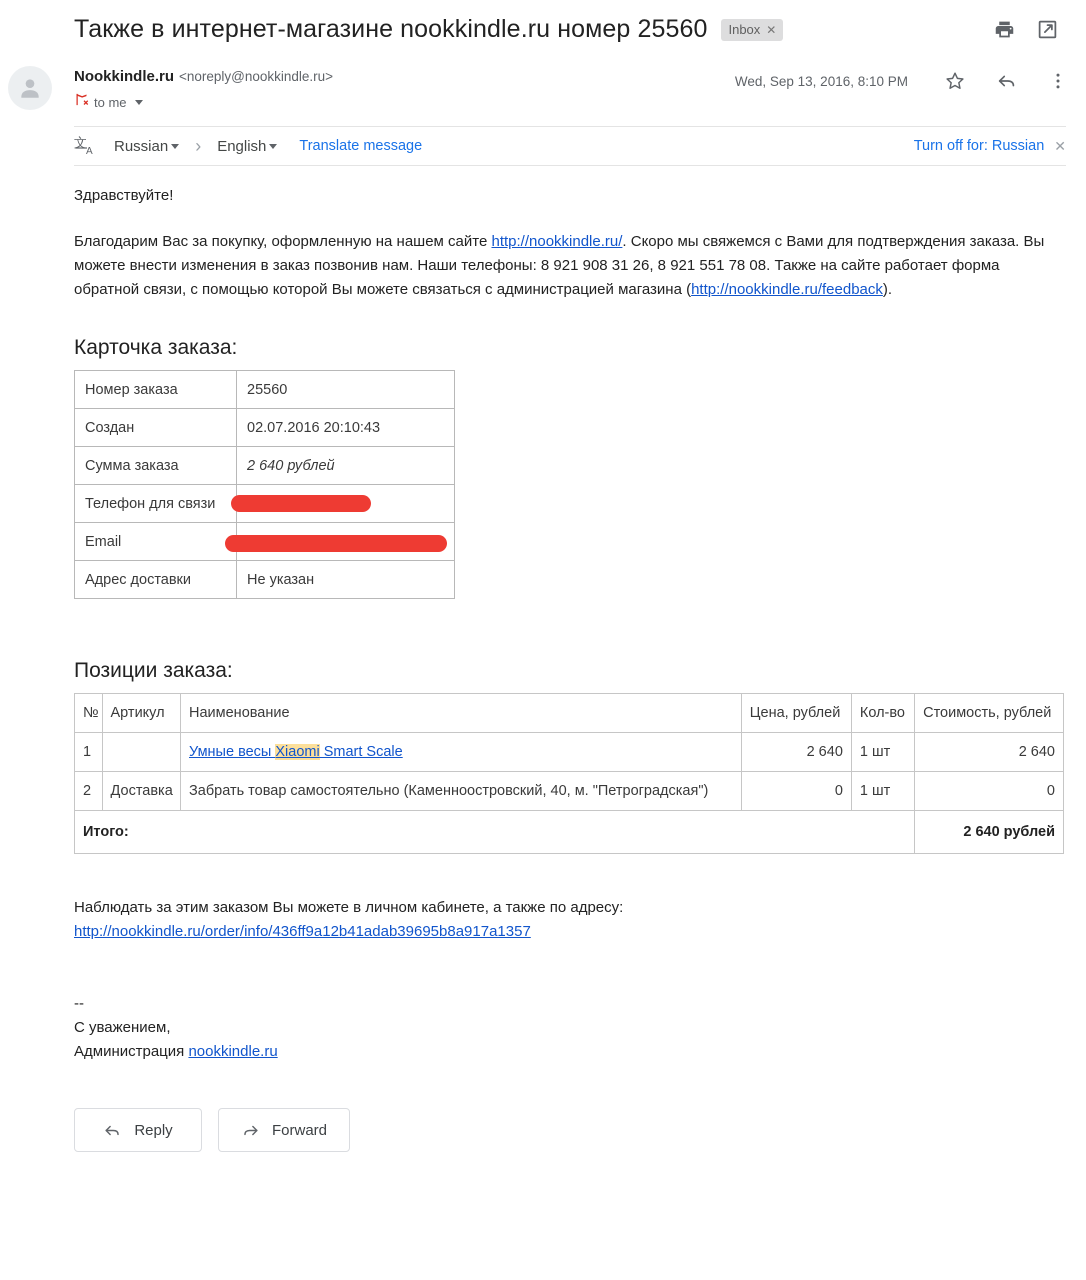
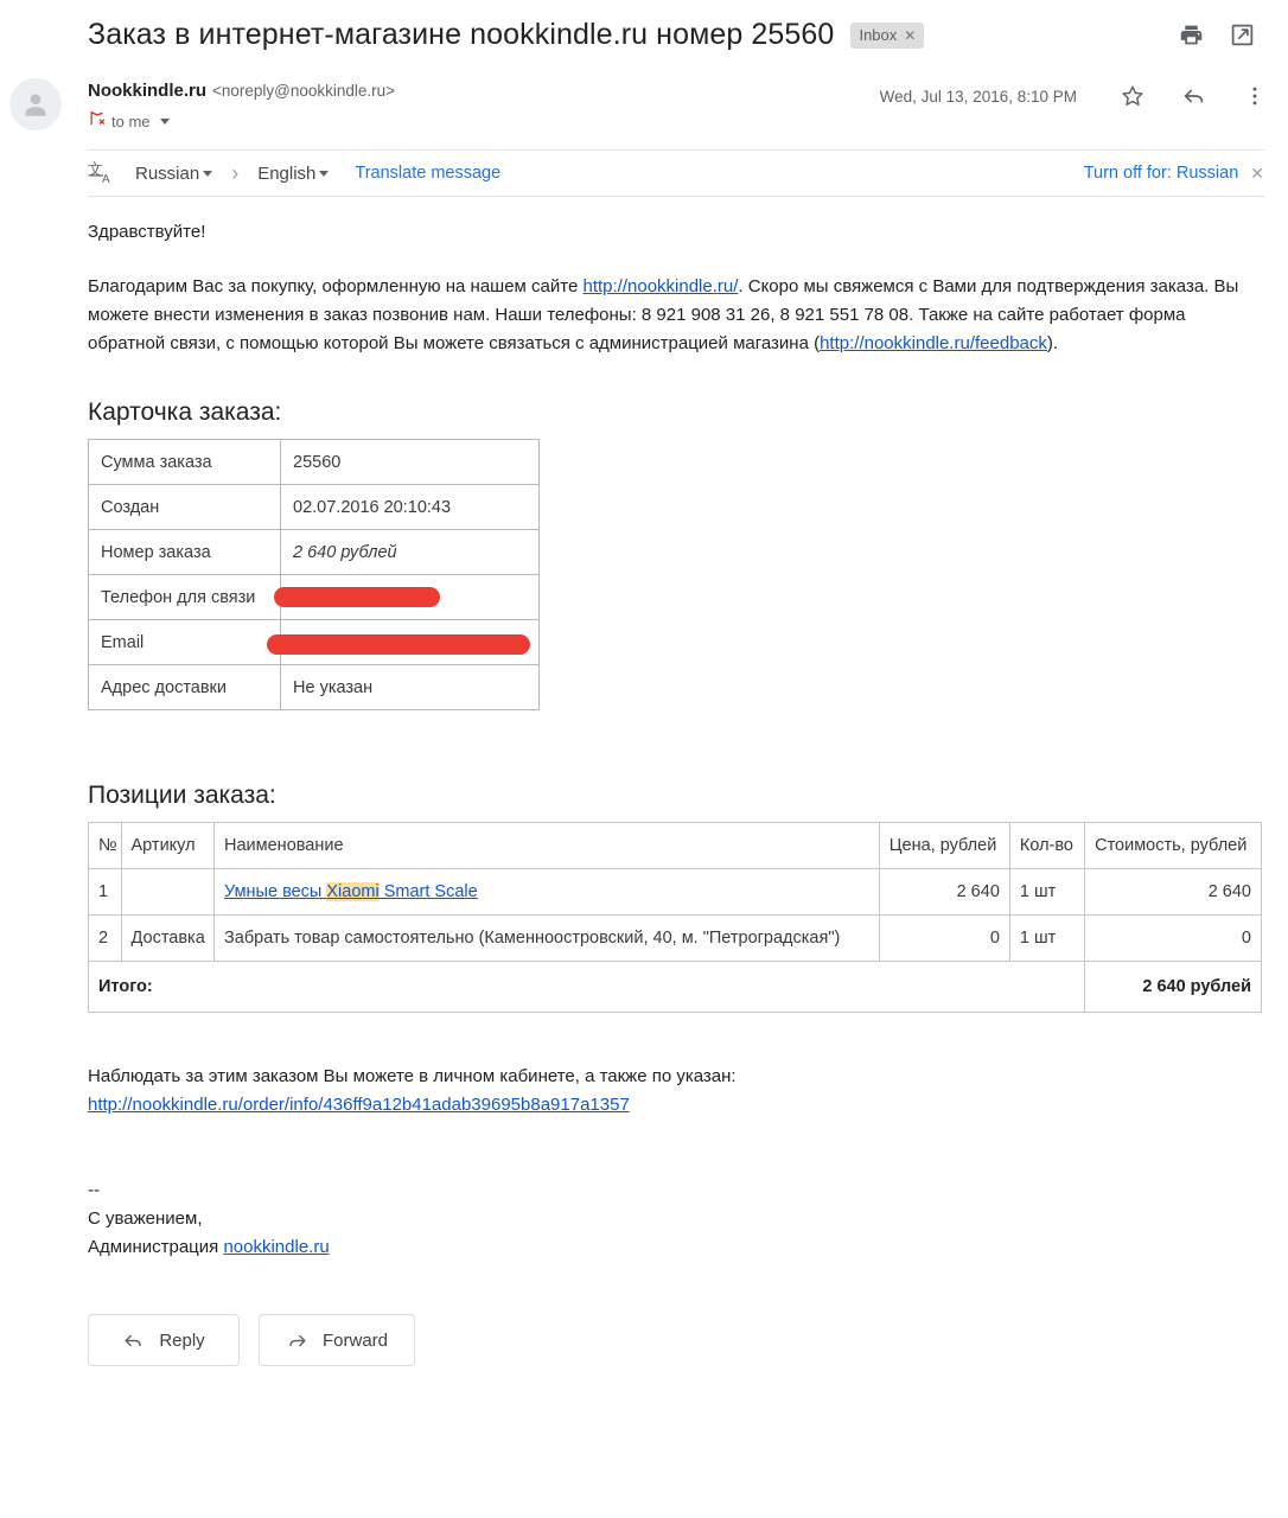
- Также в интернет-магазине nookkindle.ru номер 25560
+ Заказ в интернет-магазине nookkindle.ru номер 25560
  Inbox
  ✕
  Nookkindle.ru
  <noreply@nookkindle.ru>
  to me
- Wed, Sep 13, 2016, 8:10 PM
+ Wed, Jul 13, 2016, 8:10 PM
  文
  A
  Russian
  ›
  English
  Translate message
  Turn off for: Russian
  ✕
  Здравствуйте!
  Благодарим Вас за покупку, оформленную на нашем сайте http://nookkindle.ru/. Скоро мы свяжемся с Вами для подтверждения заказа. Вы можете внести изменения в заказ позвонив нам. Наши телефоны: 8 921 908 31 26, 8 921 551 78 08. Также на сайте работает форма обратной связи, с помощью которой Вы можете связаться с администрацией магазина (http://nookkindle.ru/feedback).
  Карточка заказа:
- Номер заказа	25560
+ Сумма заказа	25560
  Создан	02.07.2016 20:10:43
- Сумма заказа	2 640 рублей
+ Номер заказа	2 640 рублей
  Телефон для связи
  Email
  Адрес доставки	Не указан
  Позиции заказа:
  №	Артикул	Наименование	Цена, рублей	Кол-во	Стоимость, рублей
  1		Умные весы Xiaomi Smart Scale	2 640	1 шт	2 640
  2	Доставка	Забрать товар самостоятельно (Каменноостровский, 40, м. "Петроградская")	0	1 шт	0
  Итого:	2 640 рублей
- Наблюдать за этим заказом Вы можете в личном кабинете, а также по адресу:
+ Наблюдать за этим заказом Вы можете в личном кабинете, а также по указан:
  http://nookkindle.ru/order/info/436ff9a12b41adab39695b8a917a1357
  --
  С уважением,
  Администрация nookkindle.ru
  Reply
  Forward
